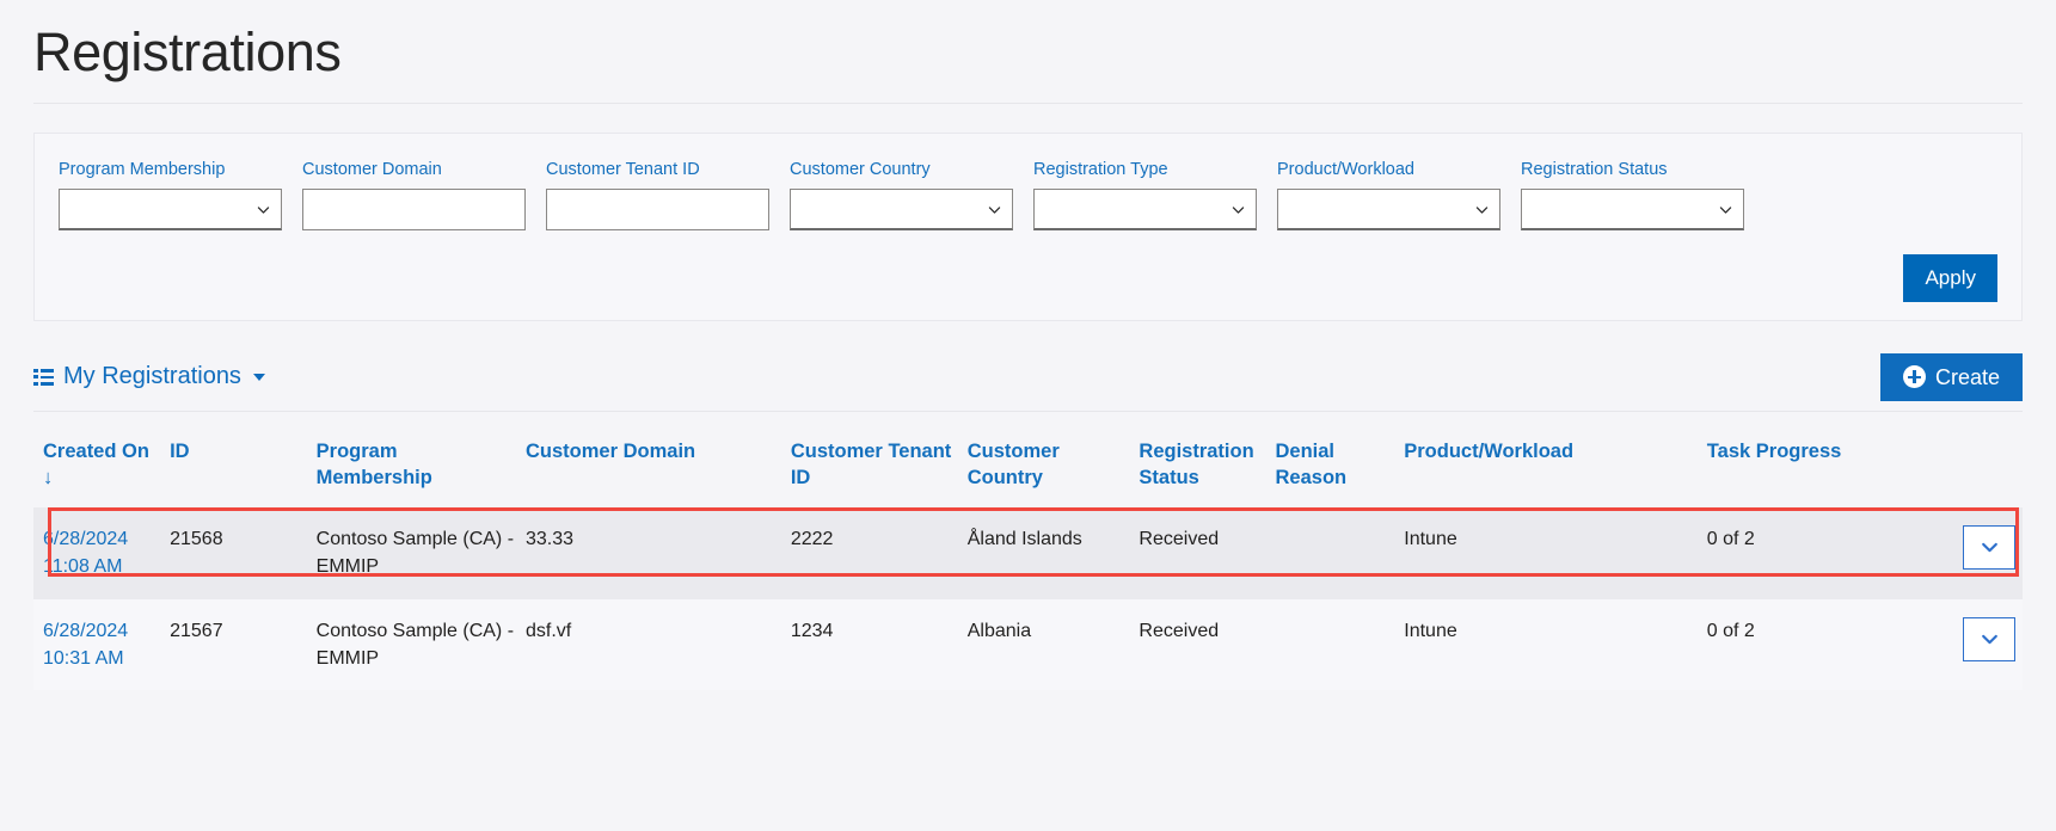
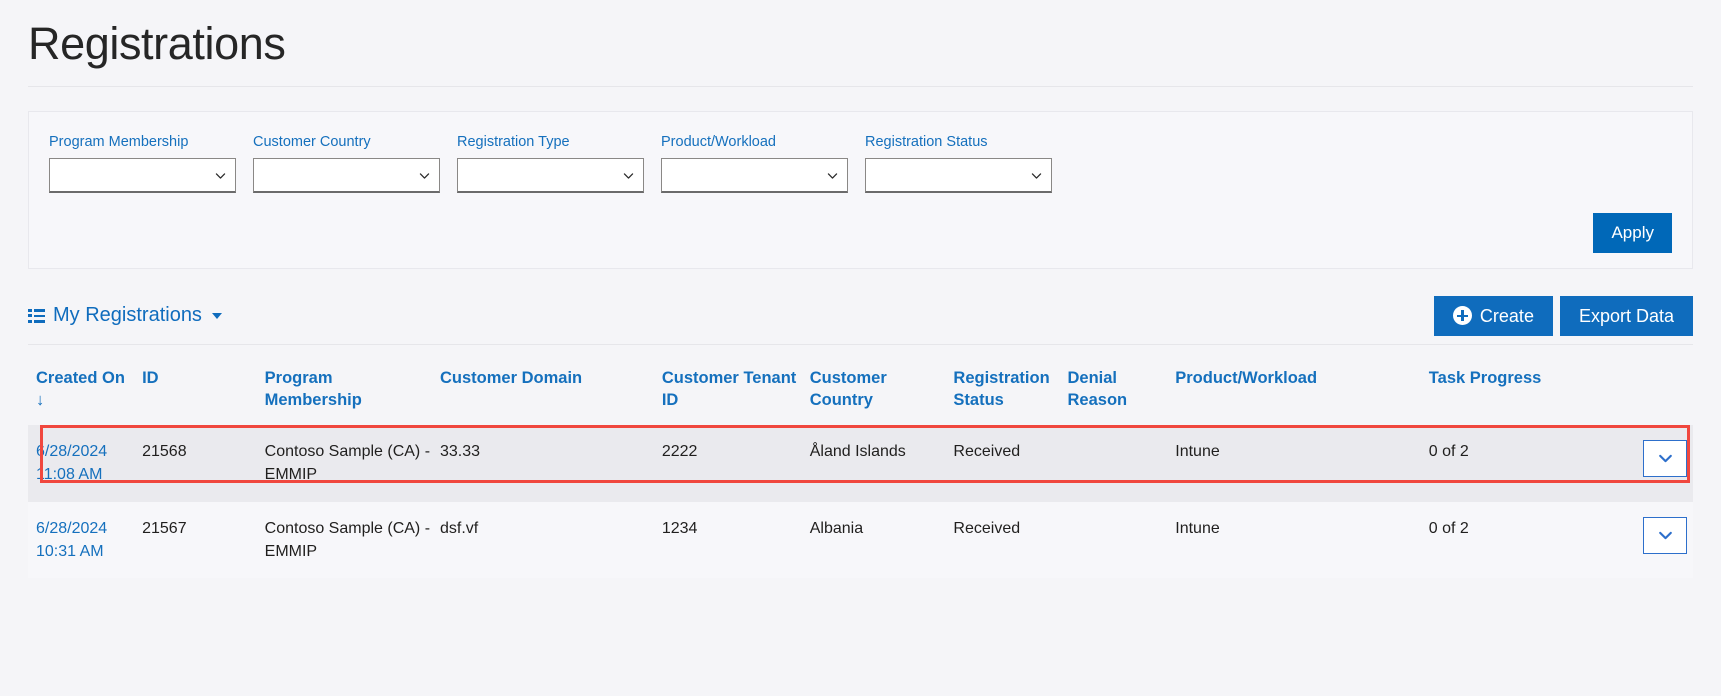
  Registrations
  Program Membership
- Customer Domain
- Customer Tenant ID
  Customer Country
  Registration Type
  Product/Workload
  Registration Status
  Apply
  My Registrations
  Create
+ Export Data
  Created On ↓	ID	Program Membership	Customer Domain	Customer Tenant ID	Customer Country	Registration Status	Denial Reason	Product/Workload	Task Progress
  6/28/202411:08 AM	21568	Contoso Sample (CA) - EMMIP	33.33	2222	Åland Islands	Received		Intune	0 of 2
  6/28/202410:31 AM	21567	Contoso Sample (CA) - EMMIP	dsf.vf	1234	Albania	Received		Intune	0 of 2
